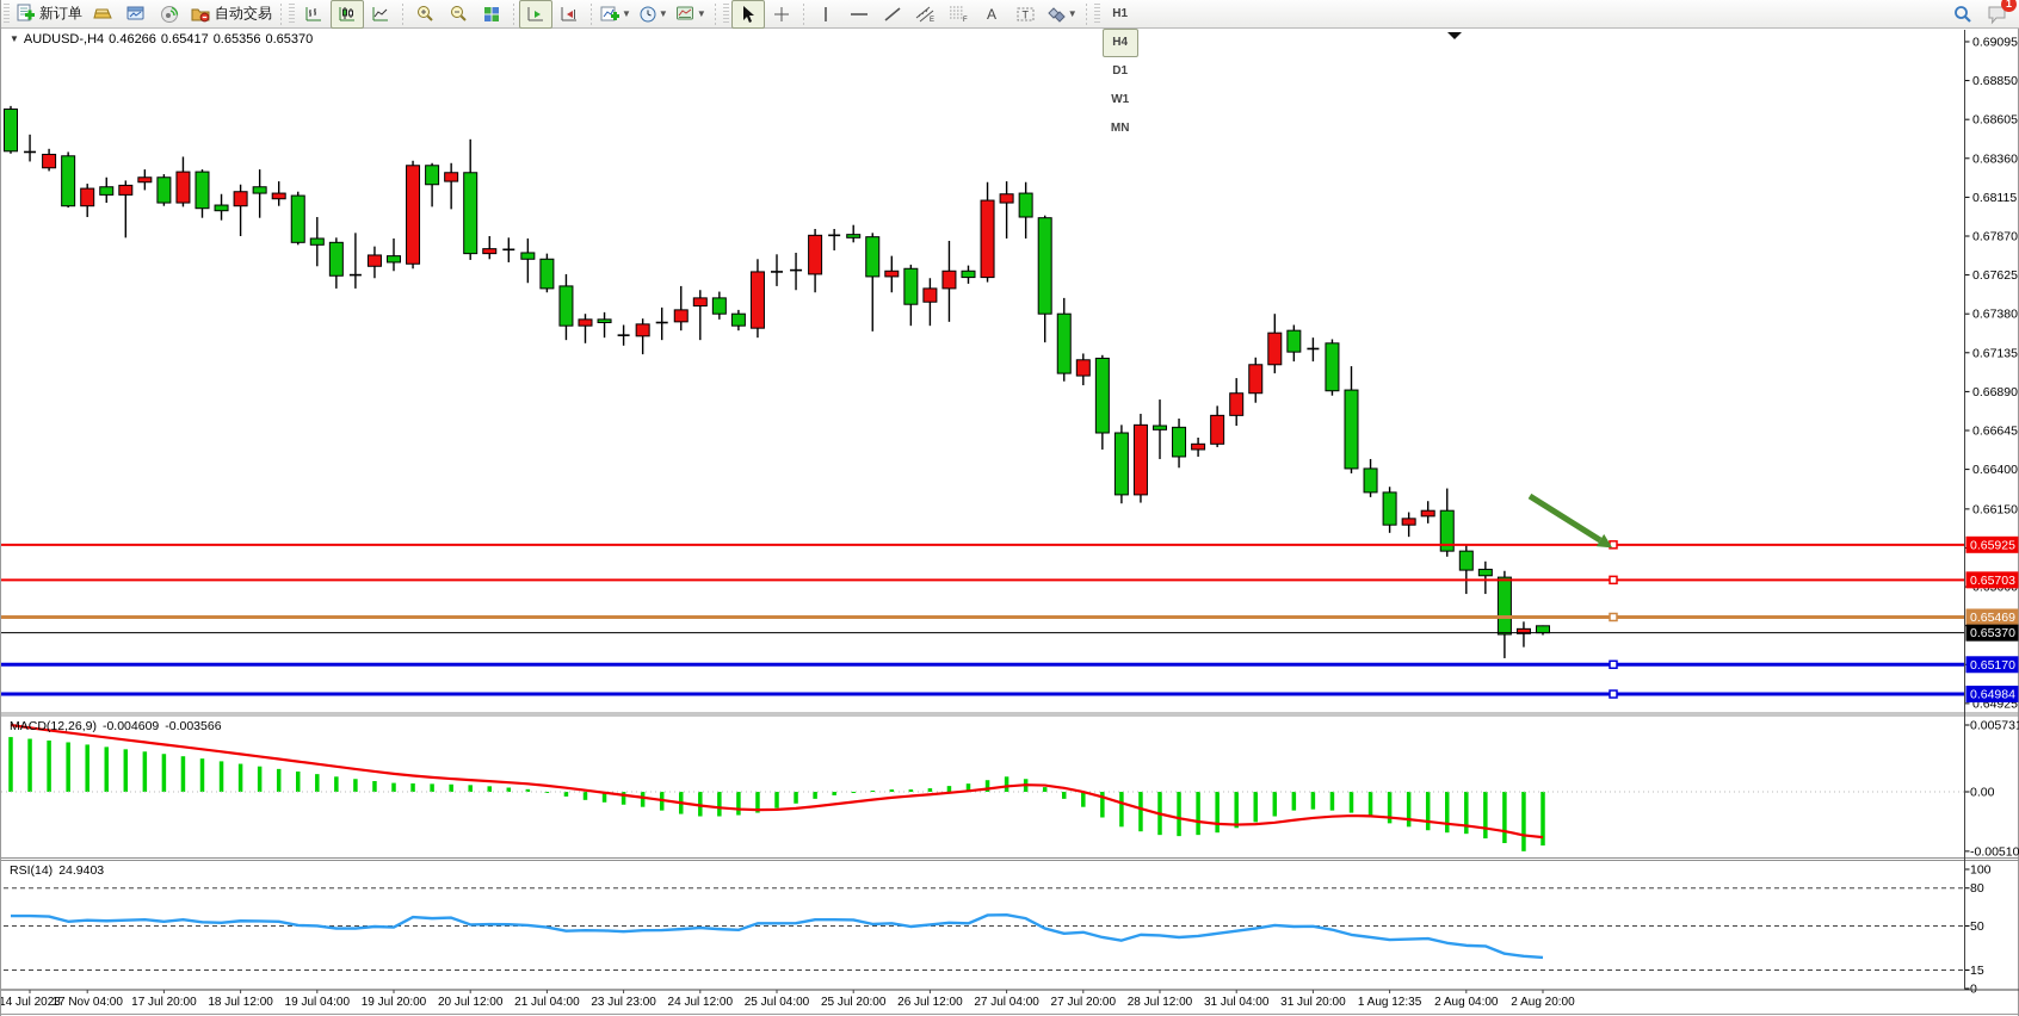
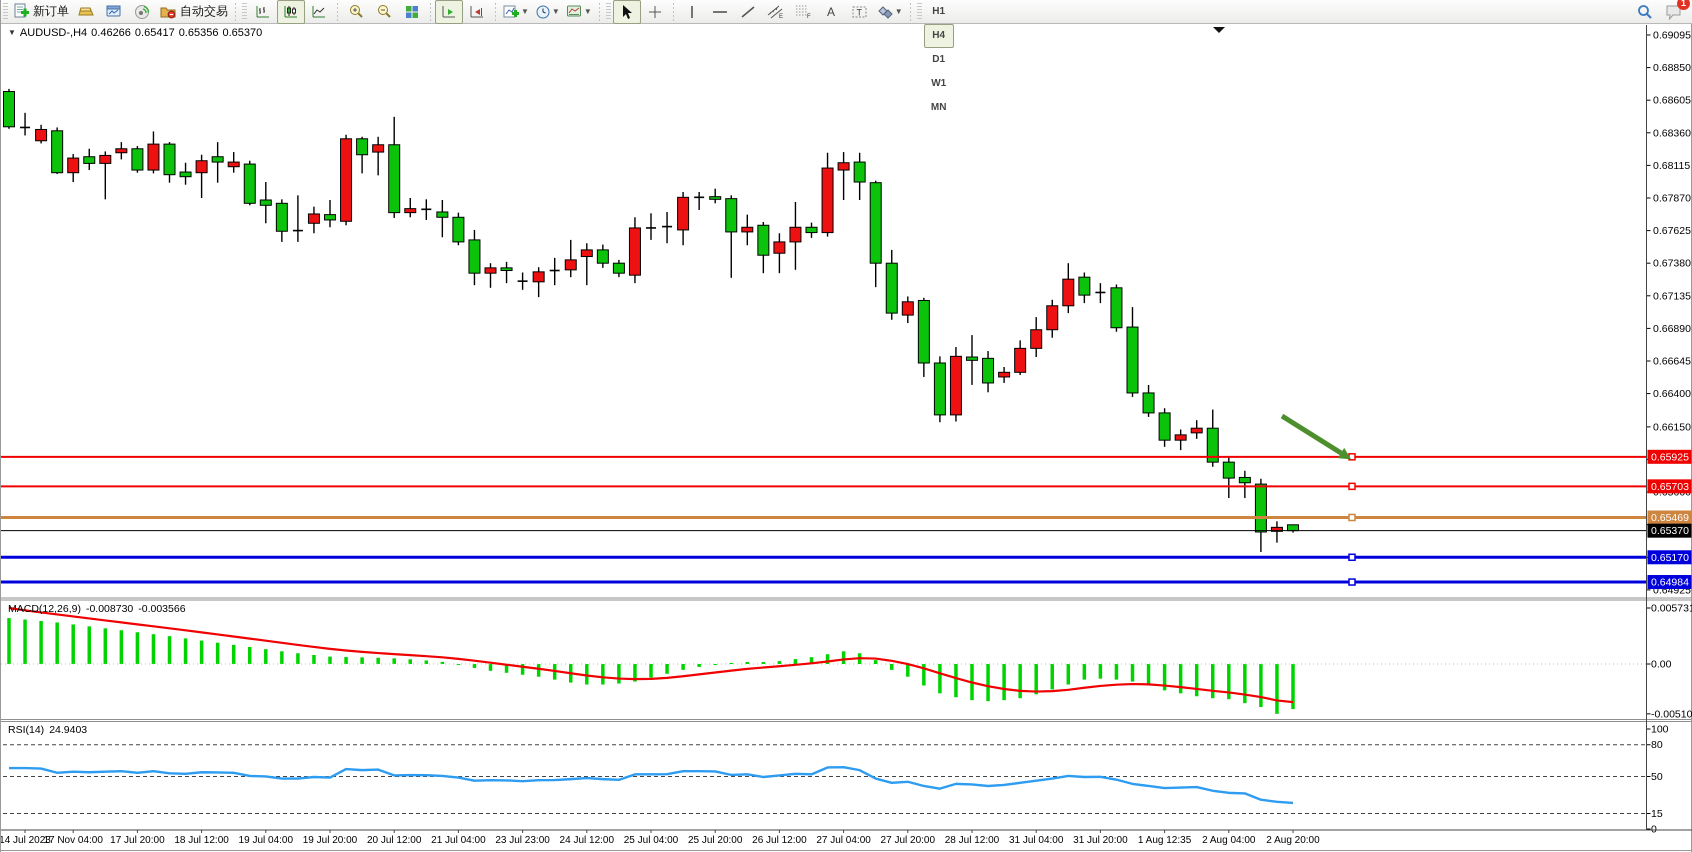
  新订单
  自动交易
  ▼
  ▼
  ▼
  A
  T
  ▼
  H1
  H4
  D1
  W1
  MN
  1
  0.69095
  0.68850
  0.68605
  0.68360
  0.68115
  0.67870
  0.67625
  0.67380
  0.67135
  0.66890
  0.66645
  0.66400
  0.66150
  0.64925
  0.00573
  0.00
  -0.00510
  100
  80
  50
  15
  0.65925
  0.65703
  0.65469
  0.65170
  0.64984
  0.65370
  14 Jul 2023
  17 Nov 04:00
  17 Jul 20:00
  18 Jul 12:00
  19 Jul 04:00
  19 Jul 20:00
  20 Jul 12:00
  21 Jul 04:00
  23 Jul 23:00
  24 Jul 12:00
  25 Jul 04:00
  25 Jul 20:00
  26 Jul 12:00
  27 Jul 04:00
  27 Jul 20:00
  28 Jul 12:00
  31 Jul 04:00
  31 Jul 20:00
  1 Aug 12:35
  2 Aug 04:00
  2 Aug 20:00
  ▼ AUDUSD-,H4 0.46266 0.65417 0.65356 0.65370
- MACD(12,26,9) -0.004609 -0.003566
+ MACD(12,26,9) -0.008730 -0.003566
  RSI(14) 24.9403
